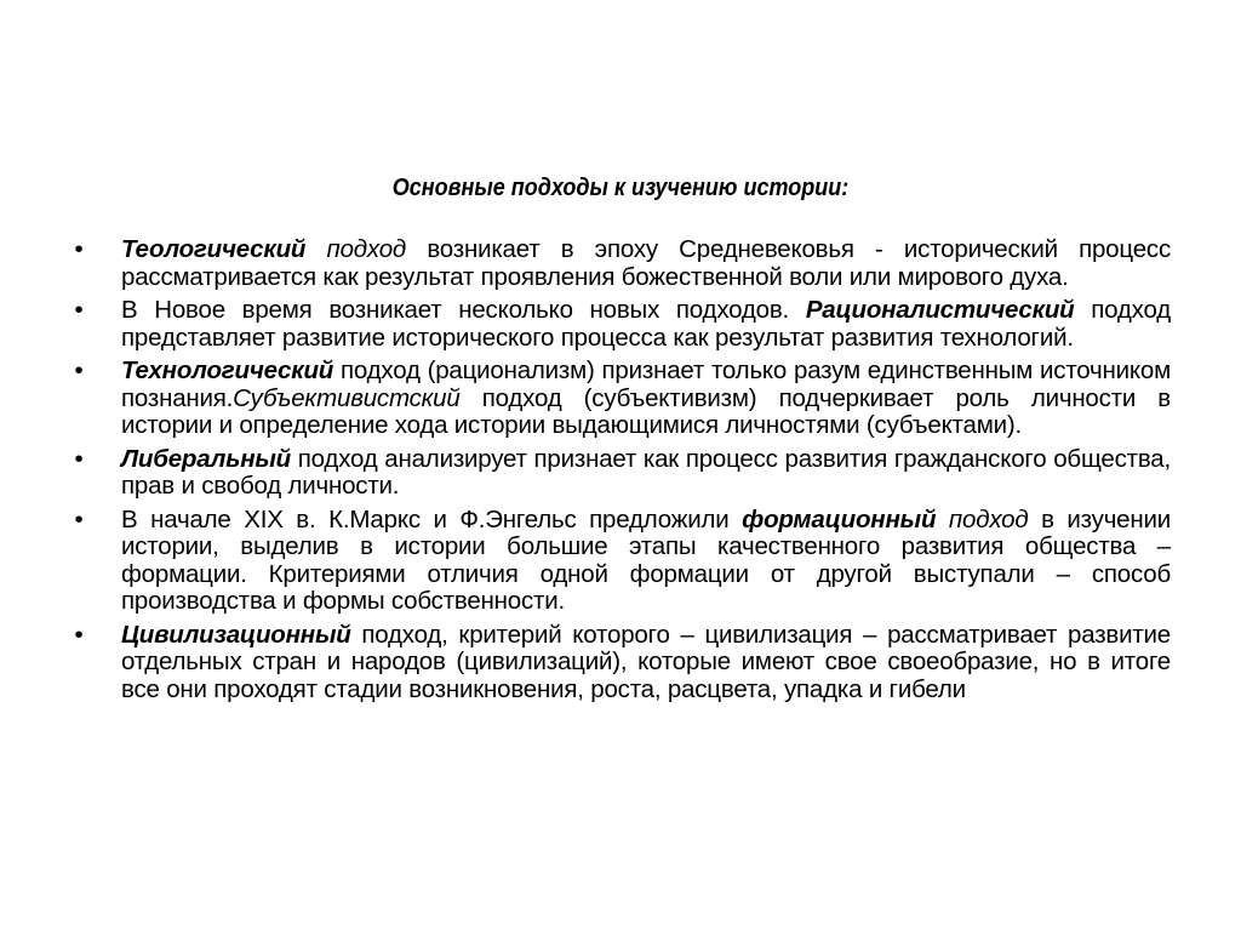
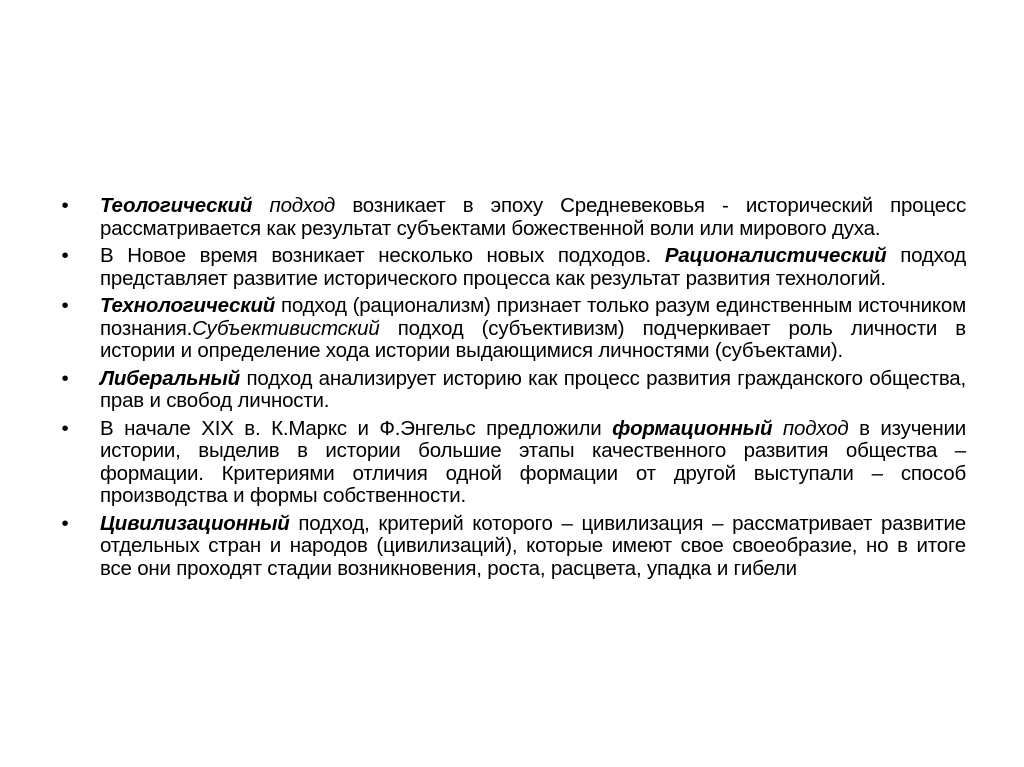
- Основные подходы к изучению истории:
  •
- Теологический подход возникает в эпоху Средневековья - исторический процесс рассматривается как результат проявления божественной воли или мирового духа.
+ Теологический подход возникает в эпоху Средневековья - исторический процесс рассматривается как результат субъектами божественной воли или мирового духа.
  •
  В Новое время возникает несколько новых подходов. Рационалистический подход представляет развитие исторического процесса как результат развития технологий.
  •
  Технологический подход (рационализм) признает только разум единственным источником познания.Субъективистский подход (субъективизм) подчеркивает роль личности в истории и определение хода истории выдающимися личностями (субъектами).
  •
- Либеральный подход анализирует признает как процесс развития гражданского общества, прав и свобод личности.
+ Либеральный подход анализирует историю как процесс развития гражданского общества, прав и свобод личности.
  •
  В начале XIX в. К.Маркс и Ф.Энгельс предложили формационный подход в изучении истории, выделив в истории большие этапы качественного развития общества – формации. Критериями отличия одной формации от другой выступали – способ производства и формы собственности.
  •
  Цивилизационный подход, критерий которого – цивилизация – рассматривает развитие отдельных стран и народов (цивилизаций), которые имеют свое своеобразие, но в итоге все они проходят стадии возникновения, роста, расцвета, упадка и гибели
